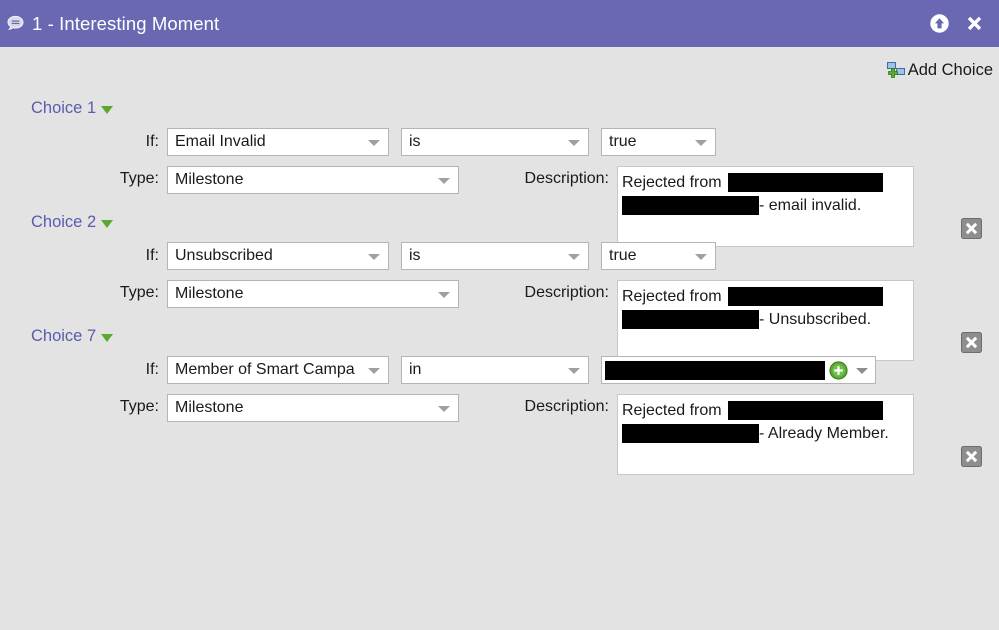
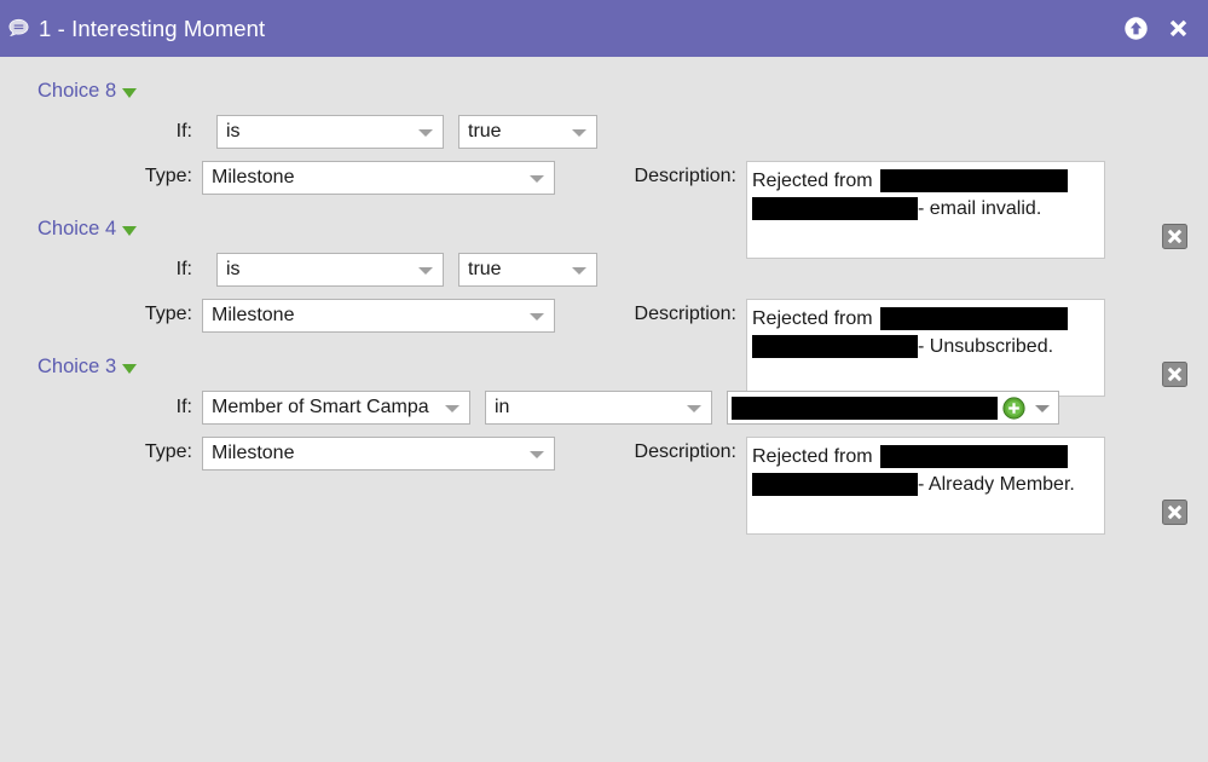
  1 - Interesting Moment
- Add Choice
- Choice 1
+ Choice 8
  If:
- Email Invalid
  is
  true
  Type:
  Milestone
  Description:
  Rejected from
  - email invalid.
- Choice 2
+ Choice 4
  If:
- Unsubscribed
  is
  true
  Type:
  Milestone
  Description:
  Rejected from
  - Unsubscribed.
- Choice 7
+ Choice 3
  If:
  Member of Smart Campa
  in
  Type:
  Milestone
  Description:
  Rejected from
  - Already Member.
